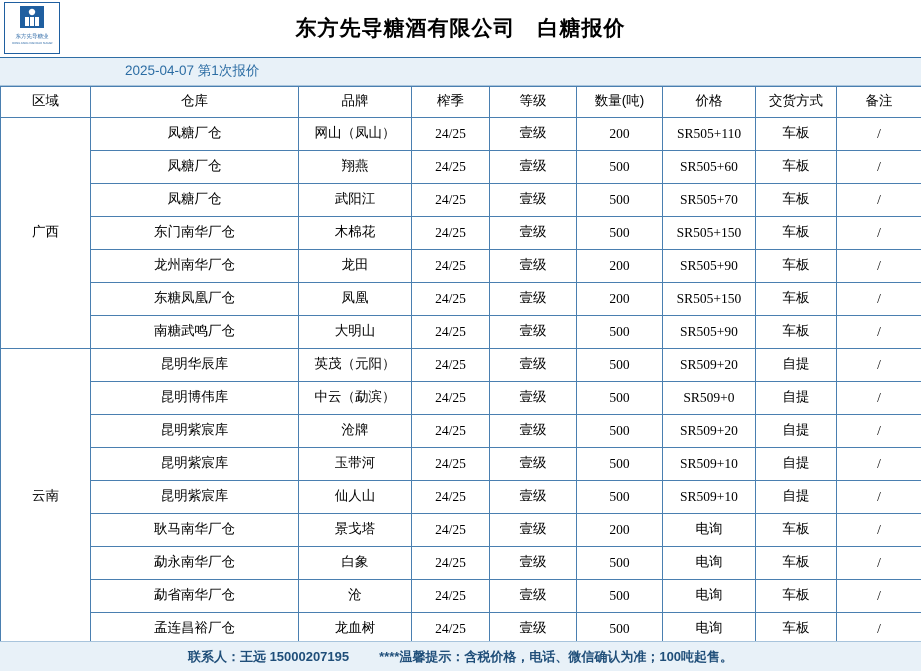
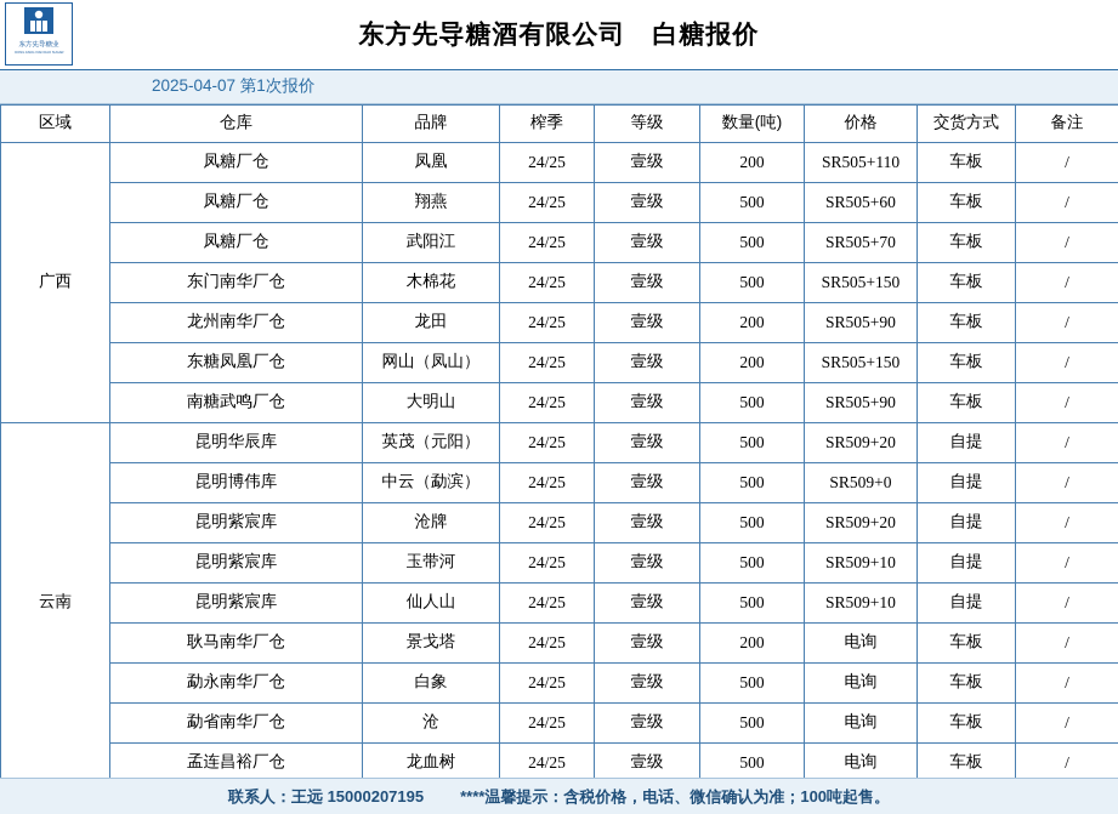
  东方先导糖酒有限公司 白糖报价
  2025-04-07 第1次报价
  区域	仓库	品牌	榨季	等级	数量(吨)	价格	交货方式	备注
- 广西	凤糖厂仓	网山（凤山）	24/25	壹级	200	SR505+110	车板	/
+ 广西	凤糖厂仓	凤凰	24/25	壹级	200	SR505+110	车板	/
  凤糖厂仓	翔燕	24/25	壹级	500	SR505+60	车板	/
  凤糖厂仓	武阳江	24/25	壹级	500	SR505+70	车板	/
  东门南华厂仓	木棉花	24/25	壹级	500	SR505+150	车板	/
  龙州南华厂仓	龙田	24/25	壹级	200	SR505+90	车板	/
- 东糖凤凰厂仓	凤凰	24/25	壹级	200	SR505+150	车板	/
+ 东糖凤凰厂仓	网山（凤山）	24/25	壹级	200	SR505+150	车板	/
  南糖武鸣厂仓	大明山	24/25	壹级	500	SR505+90	车板	/
  云南	昆明华辰库	英茂（元阳）	24/25	壹级	500	SR509+20	自提	/
  昆明博伟库	中云（勐滨）	24/25	壹级	500	SR509+0	自提	/
  昆明紫宸库	沧牌	24/25	壹级	500	SR509+20	自提	/
  昆明紫宸库	玉带河	24/25	壹级	500	SR509+10	自提	/
  昆明紫宸库	仙人山	24/25	壹级	500	SR509+10	自提	/
  耿马南华厂仓	景戈塔	24/25	壹级	200	电询	车板	/
  勐永南华厂仓	白象	24/25	壹级	500	电询	车板	/
  勐省南华厂仓	沧	24/25	壹级	500	电询	车板	/
  孟连昌裕厂仓	龙血树	24/25	壹级	500	电询	车板	/
  联系人：王远 15000207195 ****温馨提示：含税价格，电话、微信确认为准；100吨起售。
